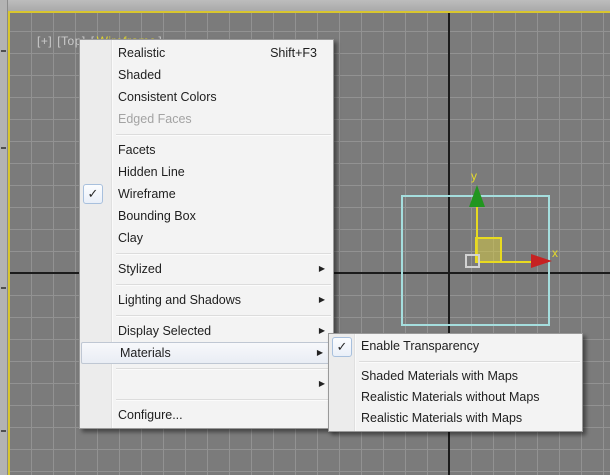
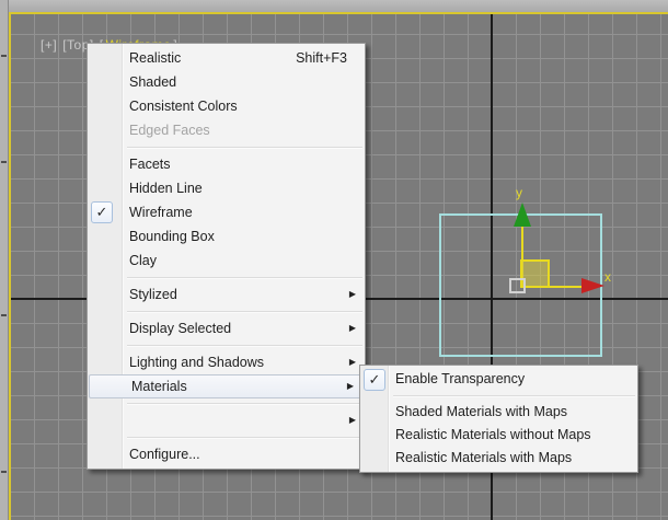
  y
  x
  Realistic
  Shift+F3
  Shaded
  Consistent Colors
  Edged Faces
  Facets
  Hidden Line
  ✓
  Wireframe
  Bounding Box
  Clay
  Stylized
  ▶
- Lighting and Shadows
+ Display Selected
  ▶
- Display Selected
+ Lighting and Shadows
  ▶
  Materials
  ▶
  ▶
  Configure...
  ✓
  Enable Transparency
  Shaded Materials with Maps
  Realistic Materials without Maps
  Realistic Materials with Maps
